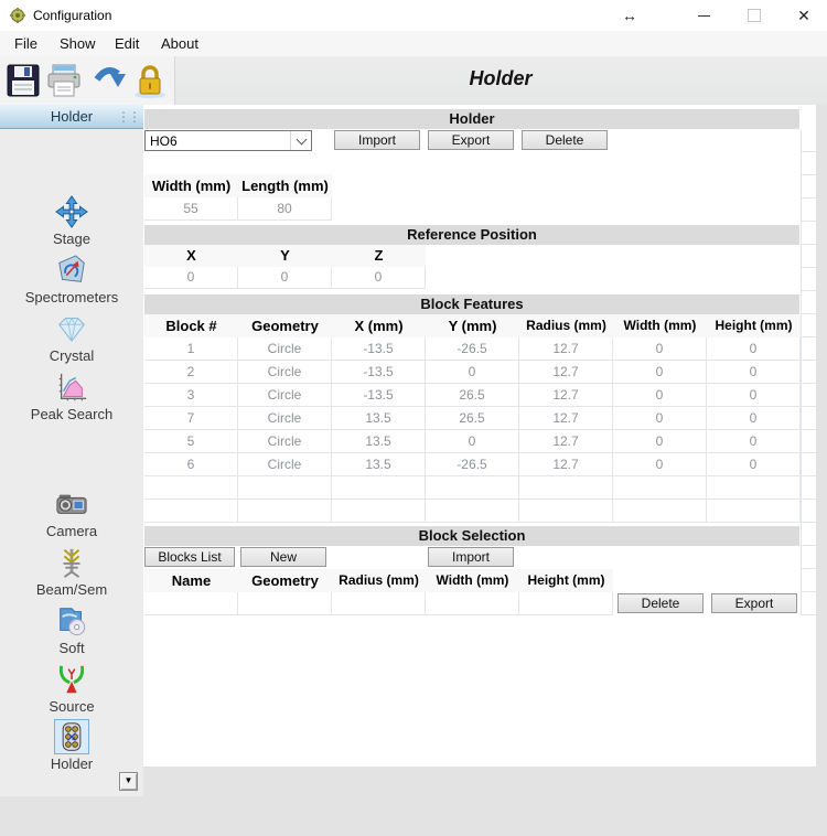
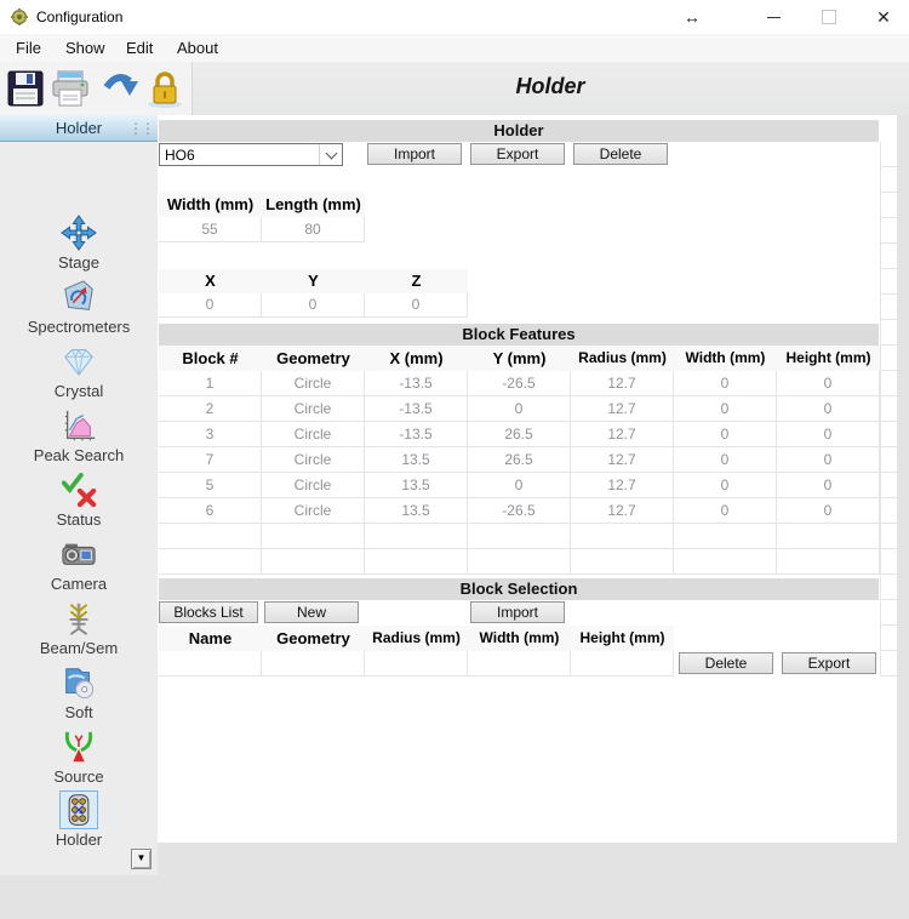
  Configuration
  ↔
  ✕
  File
  Show
  Edit
  About
  Holder
  Holder
  ⋮⋮
  Stage
  Spectrometers
  Crystal
  Peak Search
+ Status
  Camera
  Beam/Sem
  Soft
  Source
  Holder
  Holder
  HO6
  Import
  Export
  Delete
  Width (mm)
  Length (mm)
  55
  80
- Reference Position
  X
  Y
  Z
  0
  0
  0
  Block Features
  Block #
  Geometry
  X (mm)
  Y (mm)
  Radius (mm)
  Width (mm)
  Height (mm)
  1
  Circle
  -13.5
  -26.5
  12.7
  0
  0
  2
  Circle
  -13.5
  0
  12.7
  0
  0
  3
  Circle
  -13.5
  26.5
  12.7
  0
  0
  7
  Circle
  13.5
  26.5
  12.7
  0
  0
  5
  Circle
  13.5
  0
  12.7
  0
  0
  6
  Circle
  13.5
  -26.5
  12.7
  0
  0
  Block Selection
  Blocks List
  New
  Import
  Name
  Geometry
  Radius (mm)
  Width (mm)
  Height (mm)
  Delete
  Export
  ▼
